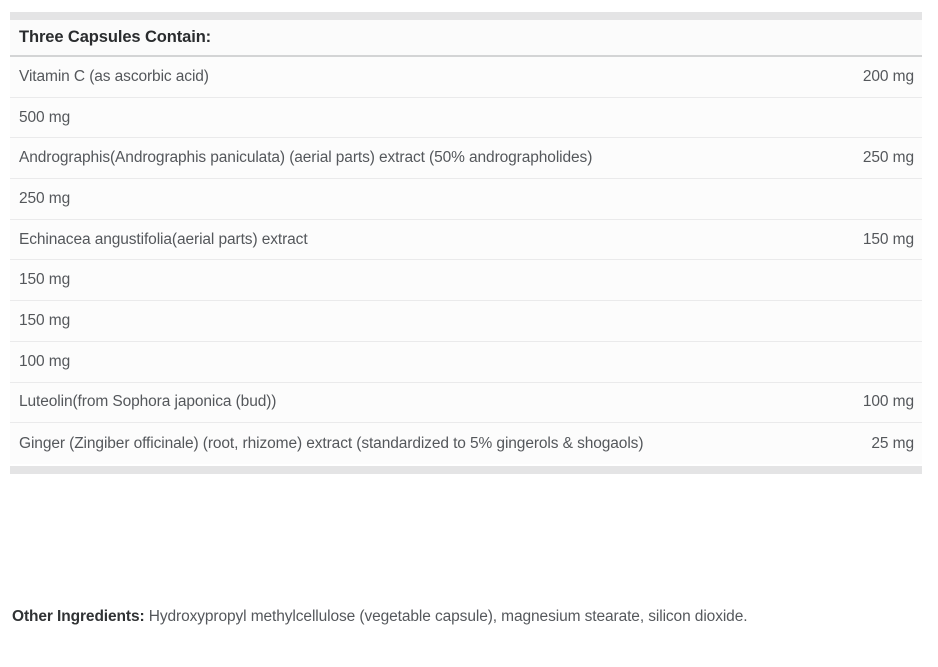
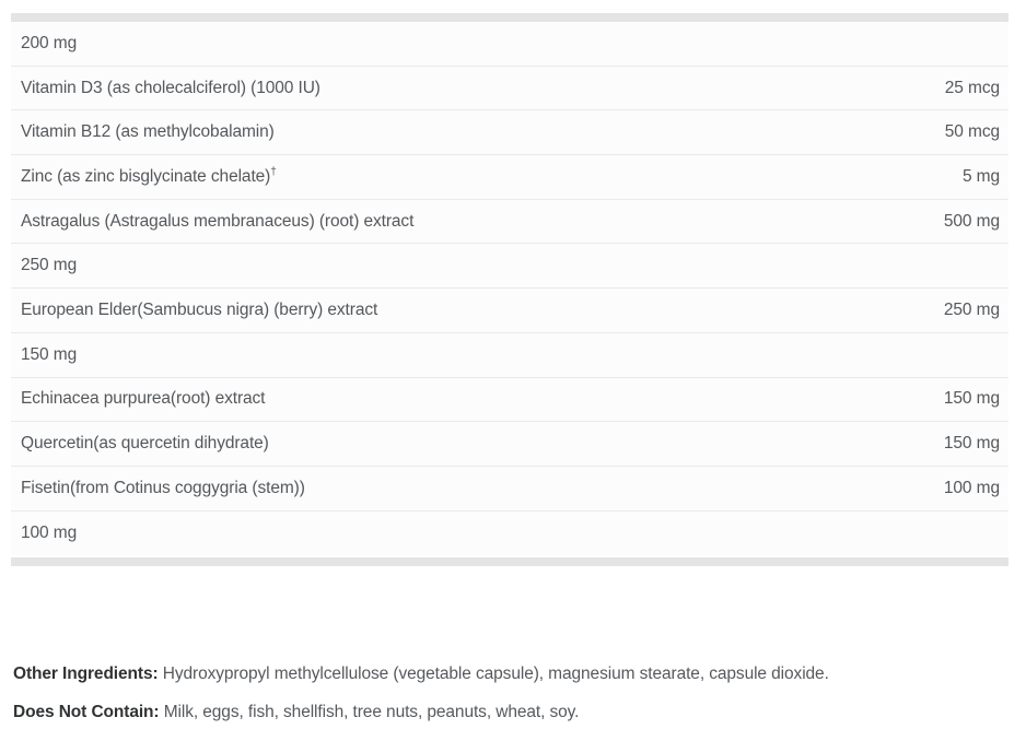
- Three Capsules Contain:
- Vitamin C (as ascorbic acid)
  200 mg
+ Vitamin D3 (as cholecalciferol) (1000 IU)
+ 25 mcg
+ Vitamin B12 (as methylcobalamin)
+ 50 mcg
+ Zinc (as zinc bisglycinate chelate)†
+ 5 mg
+ Astragalus (Astragalus membranaceus) (root) extract
  500 mg
- Andrographis(Andrographis paniculata) (aerial parts) extract (50% andrographolides)
  250 mg
+ European Elder(Sambucus nigra) (berry) extract
  250 mg
- Echinacea angustifolia(aerial parts) extract
  150 mg
+ Echinacea purpurea(root) extract
  150 mg
+ Quercetin(as quercetin dihydrate)
  150 mg
+ Fisetin(from Cotinus coggygria (stem))
  100 mg
- Luteolin(from Sophora japonica (bud))
  100 mg
- Ginger (Zingiber officinale) (root, rhizome) extract (standardized to 5% gingerols & shogaols)
- 25 mg
- Other Ingredients: Hydroxypropyl methylcellulose (vegetable capsule), magnesium stearate, silicon dioxide.
+ Other Ingredients: Hydroxypropyl methylcellulose (vegetable capsule), magnesium stearate, capsule dioxide.
+ Does Not Contain: Milk, eggs, fish, shellfish, tree nuts, peanuts, wheat, soy.
